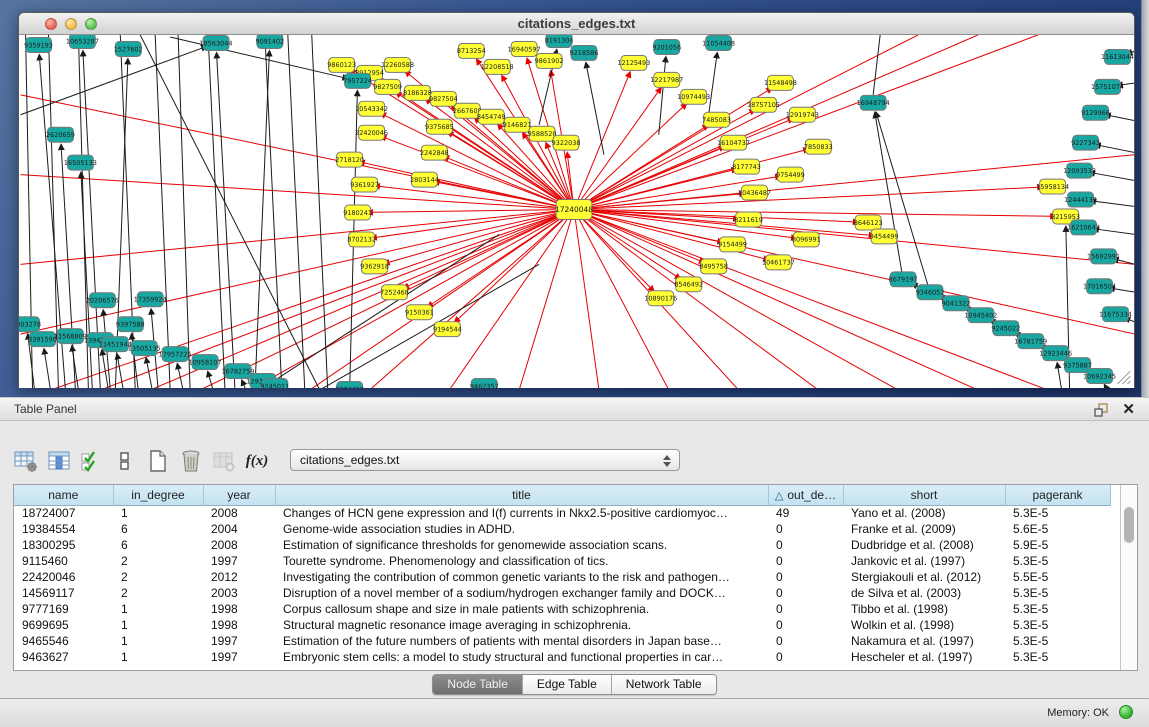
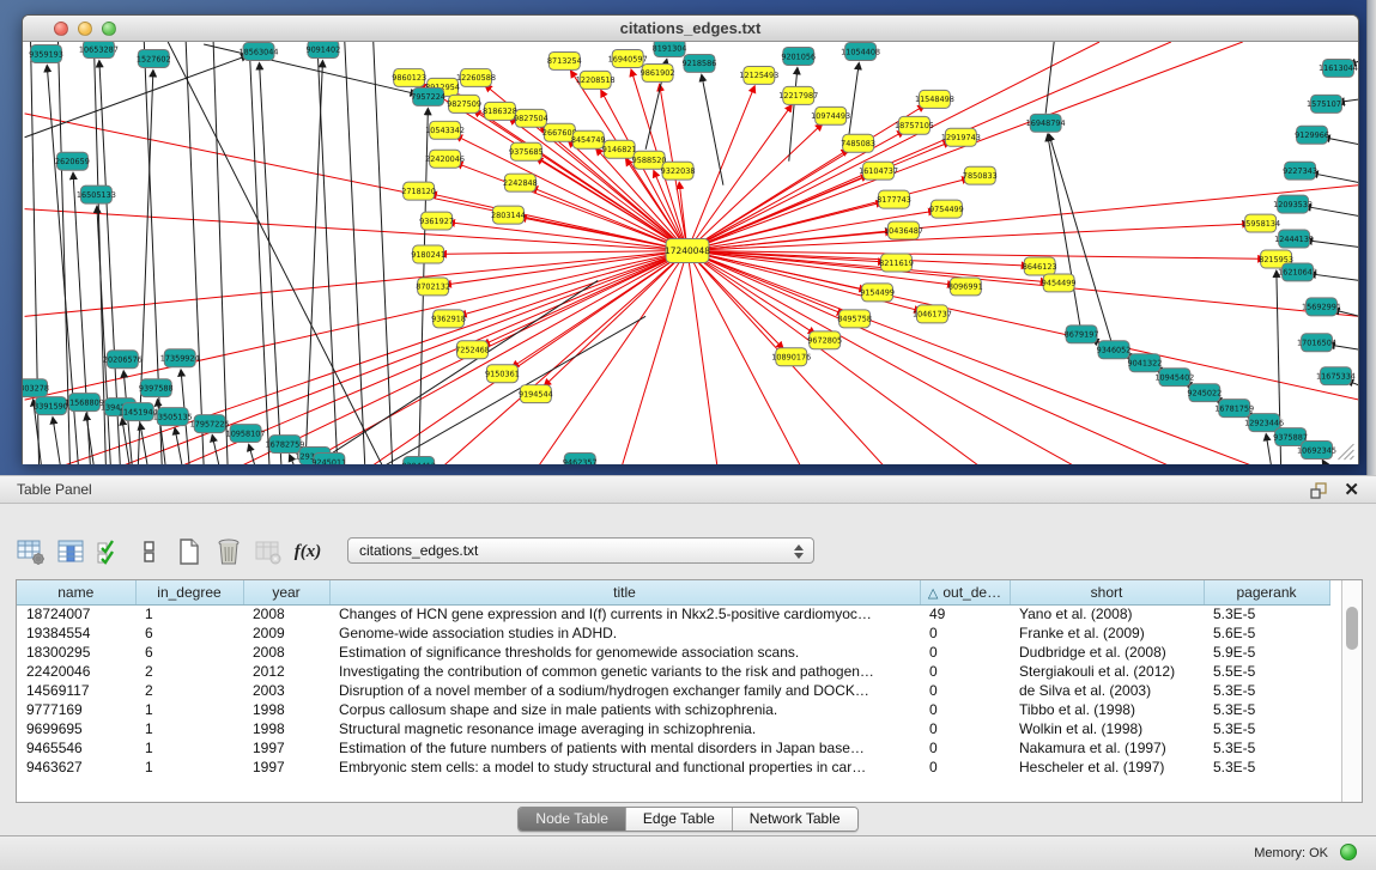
  citations_edges.txt
  17240048
  9860123
  12260588
  9827509
  8186328
  9827504
  10543342
  266760
  22420046
  9375685
  2242848
  2718120
  2803144
  8454749
  9146821
  9588520
  9322038
  9361927
  9180241
  8702132
  9362918
  7252468
  9150361
  9194544
  8713254
  12208518
  16940597
  9861902
  12125493
  12217987
  10974493
  7485083
  16104737
  8177743
  10436487
  8211619
  9154499
  8495758
- 8546492
+ 9672805
  10890176
  11548498
  12919743
  7850833
  18757105
  9754499
  8096991
  10461737
  8646123
  9454499
  8215953
  15958134
  9359193
  10653287
  1527602
  18563044
  9091402
  7957224
  8191304
  9201056
  11054408
  16948794
  9218586
  11613044
  15751074
  9129966
  9227343
  12093533
  12444139
  16210643
  15692991
  17016504
  11675334
  8679197
  9346052
  9041322
  10945402
  9245022
  16781759
  12923446
  9375887
  10692345
  303278
  3391590
  11568809
  20206576
  17359924
  9397588
  11451944
  13505135
  17957225
  10958107
  16782759
  2620659
  16505133
  9245011
  9462357
  Table Panel
  ✕
  f(x)
  citations_edges.txt
  name	in_degree	year	title	△ out_de…	short	pagerank
  18724007	1	2008	Changes of HCN gene expression and I(f) currents in Nkx2.5-positive cardiomyoc…	49	Yano et al. (2008)	5.3E-5
- 19384554	6	2004	Genome-wide association studies in ADHD.	0	Franke et al. (2009)	5.6E-5
+ 19384554	6	2009	Genome-wide association studies in ADHD.	0	Franke et al. (2009)	5.6E-5
  18300295	6	2008	Estimation of significance thresholds for genomewide association scans.	0	Dudbridge et al. (2008)	5.9E-5
- 9115460	2	1997	Tourette syndrome. Phenomenology and classification of tics.	0	Jankovic et al. (1997)	5.3E-5
  22420046	2	2012	Investigating the contribution of common genetic variants to the risk and pathogen…	0	Stergiakouli et al. (2012)	5.5E-5
  14569117	2	2003	Disruption of a novel member of a sodium/hydrogen exchanger family and DOCK…	0	de Silva et al. (2003)	5.3E-5
  9777169	1	1998	Corpus callosum shape and size in male patients with schizophrenia.	0	Tibbo et al. (1998)	5.3E-5
  9699695	1	1998	Structural magnetic resonance image averaging in schizophrenia.	0	Wolkin et al. (1998)	5.3E-5
  9465546	1	1997	Estimation of the future numbers of patients with mental disorders in Japan base…	0	Nakamura et al. (1997)	5.3E-5
  9463627	1	1997	Embryonic stem cells: a model to study structural and functional properties in car…	0	Hescheler et al. (1997)	5.3E-5
  Node Table
  Edge Table
  Network Table
  Memory: OK
